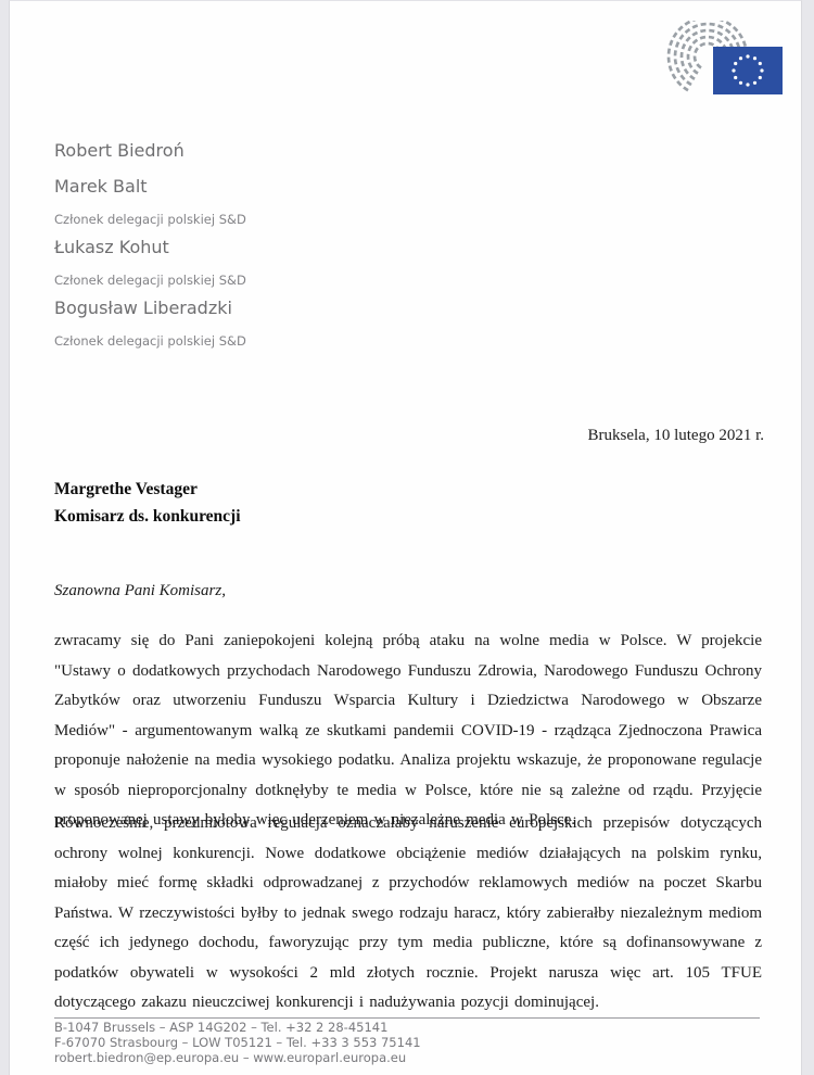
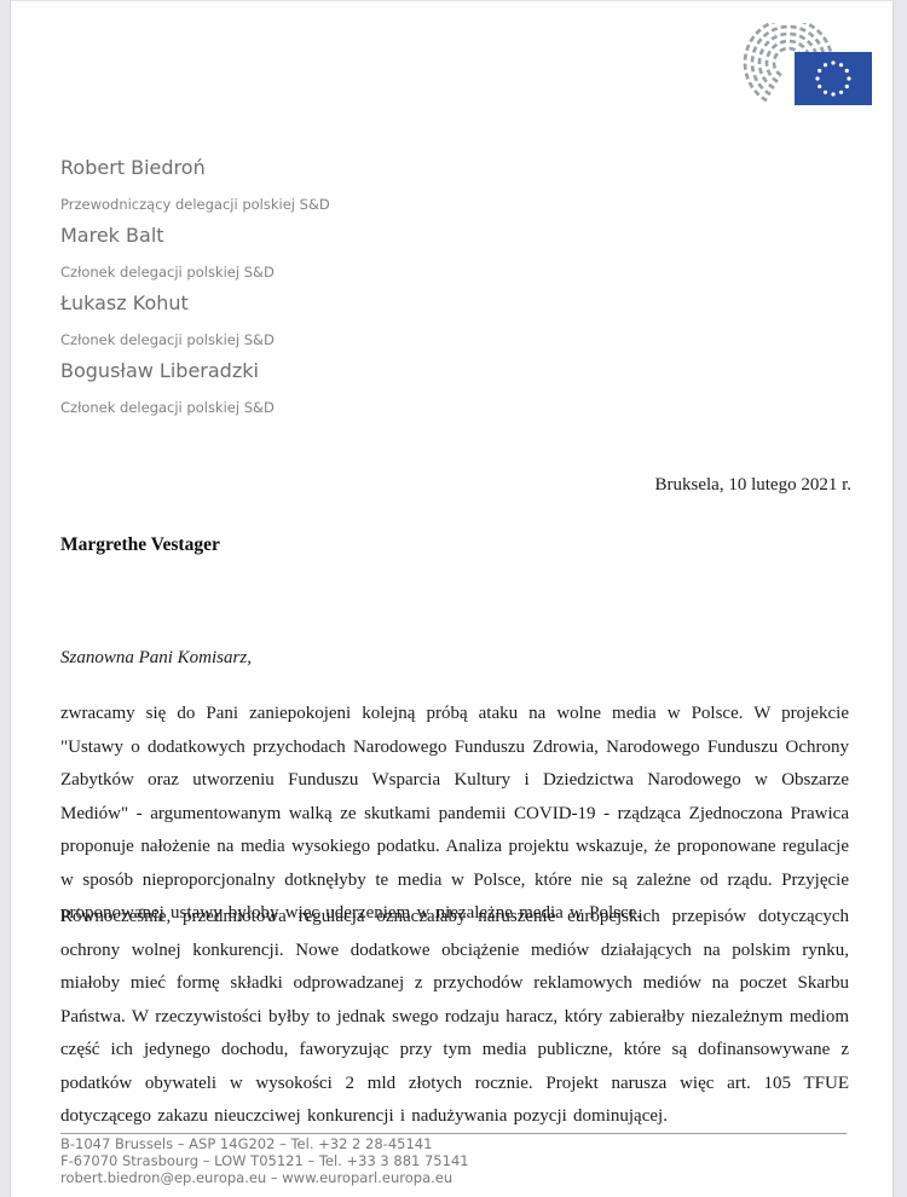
  Robert Biedroń
+ Przewodniczący delegacji polskiej S&D
  Marek Balt
  Członek delegacji polskiej S&D
  Łukasz Kohut
  Członek delegacji polskiej S&D
  Bogusław Liberadzki
  Członek delegacji polskiej S&D
  Bruksela, 10 lutego 2021 r.
  Margrethe Vestager
- Komisarz ds. konkurencji
  Szanowna Pani Komisarz,
  zwracamy się do Pani zaniepokojeni kolejną próbą ataku na wolne media w Polsce. W projekcie "Ustawy o dodatkowych przychodach Narodowego Funduszu Zdrowia, Narodowego Funduszu Ochrony Zabytków oraz utworzeniu Funduszu Wsparcia Kultury i Dziedzictwa Narodowego w Obszarze Mediów" - argumentowanym walką ze skutkami pandemii COVID-19 - rządząca Zjednoczona Prawica proponuje nałożenie na media wysokiego podatku. Analiza projektu wskazuje, że proponowane regulacje w sposób nieproporcjonalny dotknęłyby te media w Polsce, które nie są zależne od rządu. Przyjęcie proponowanej ustawy byłoby więc uderzeniem w niezależne media w Polsce.
  Równocześnie, przedmiotowa regulacja oznaczałaby naruszenie europejskich przepisów dotyczących ochrony wolnej konkurencji. Nowe dodatkowe obciążenie mediów działających na polskim rynku, miałoby mieć formę składki odprowadzanej z przychodów reklamowych mediów na poczet Skarbu Państwa. W rzeczywistości byłby to jednak swego rodzaju haracz, który zabierałby niezależnym mediom część ich jedynego dochodu, faworyzując przy tym media publiczne, które są dofinansowywane z podatków obywateli w wysokości 2 mld złotych rocznie. Projekt narusza więc art. 105 TFUE dotyczącego zakazu nieuczciwej konkurencji i nadużywania pozycji dominującej.
  B-1047 Brussels – ASP 14G202 – Tel. +32 2 28-45141
- F-67070 Strasbourg – LOW T05121 – Tel. +33 3 553 75141
+ F-67070 Strasbourg – LOW T05121 – Tel. +33 3 881 75141
  robert.biedron@ep.europa.eu – www.europarl.europa.eu
